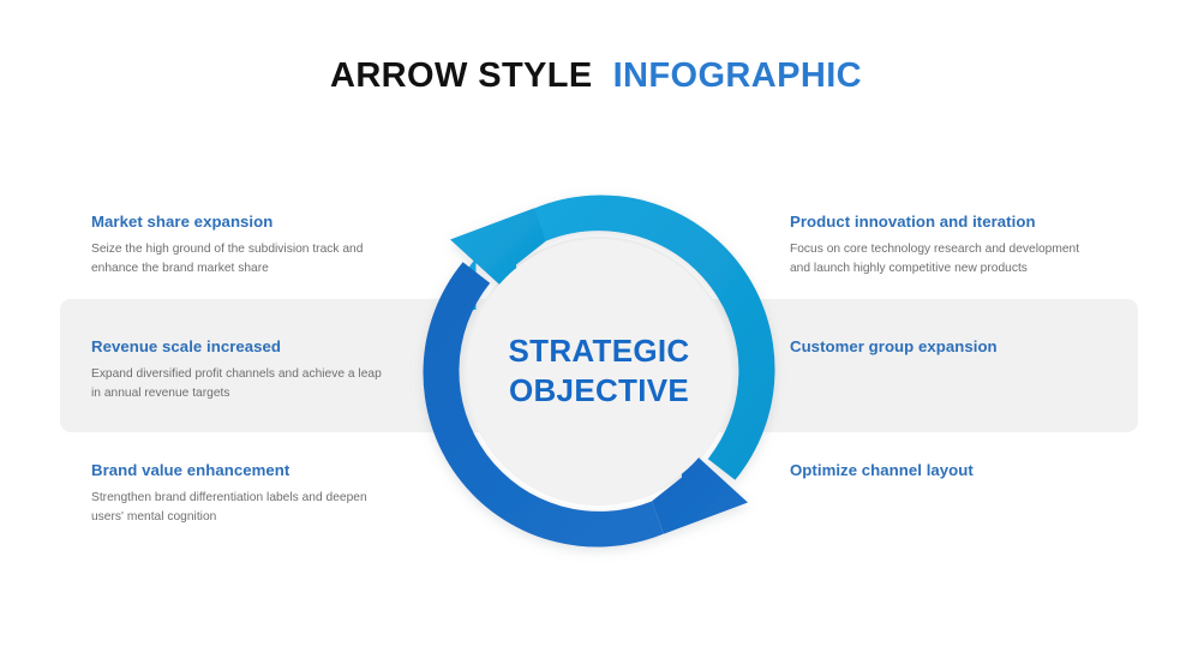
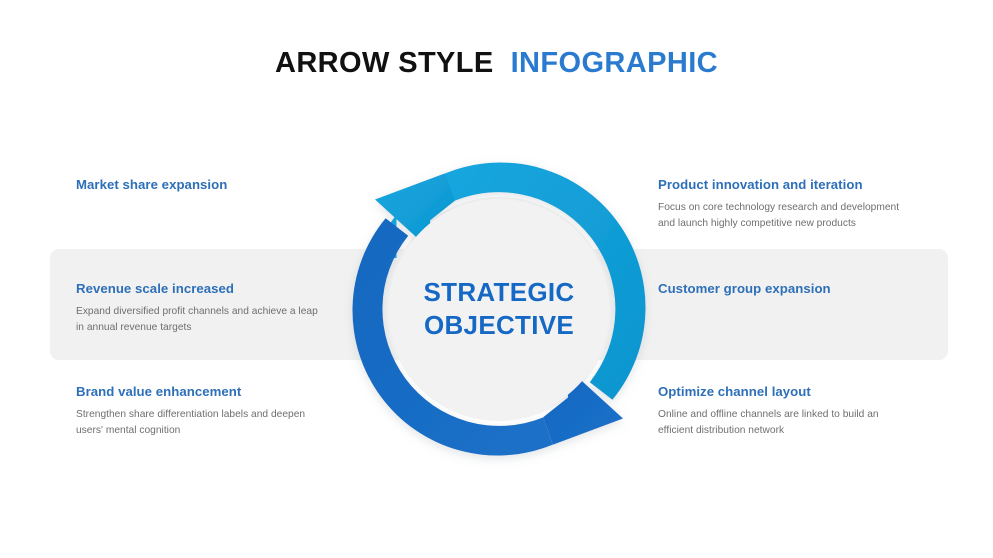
  ARROW STYLE INFOGRAPHIC
  STRATEGIC
  OBJECTIVE
  Market share expansion
- Seize the high ground of the subdivision track and enhance the brand market share
  Revenue scale increased
  Expand diversified profit channels and achieve a leap in annual revenue targets
  Brand value enhancement
- Strengthen brand differentiation labels and deepen users' mental cognition
+ Strengthen share differentiation labels and deepen users' mental cognition
  Product innovation and iteration
  Focus on core technology research and development and launch highly competitive new products
  Customer group expansion
  Optimize channel layout
+ Online and offline channels are linked to build an efficient distribution network
